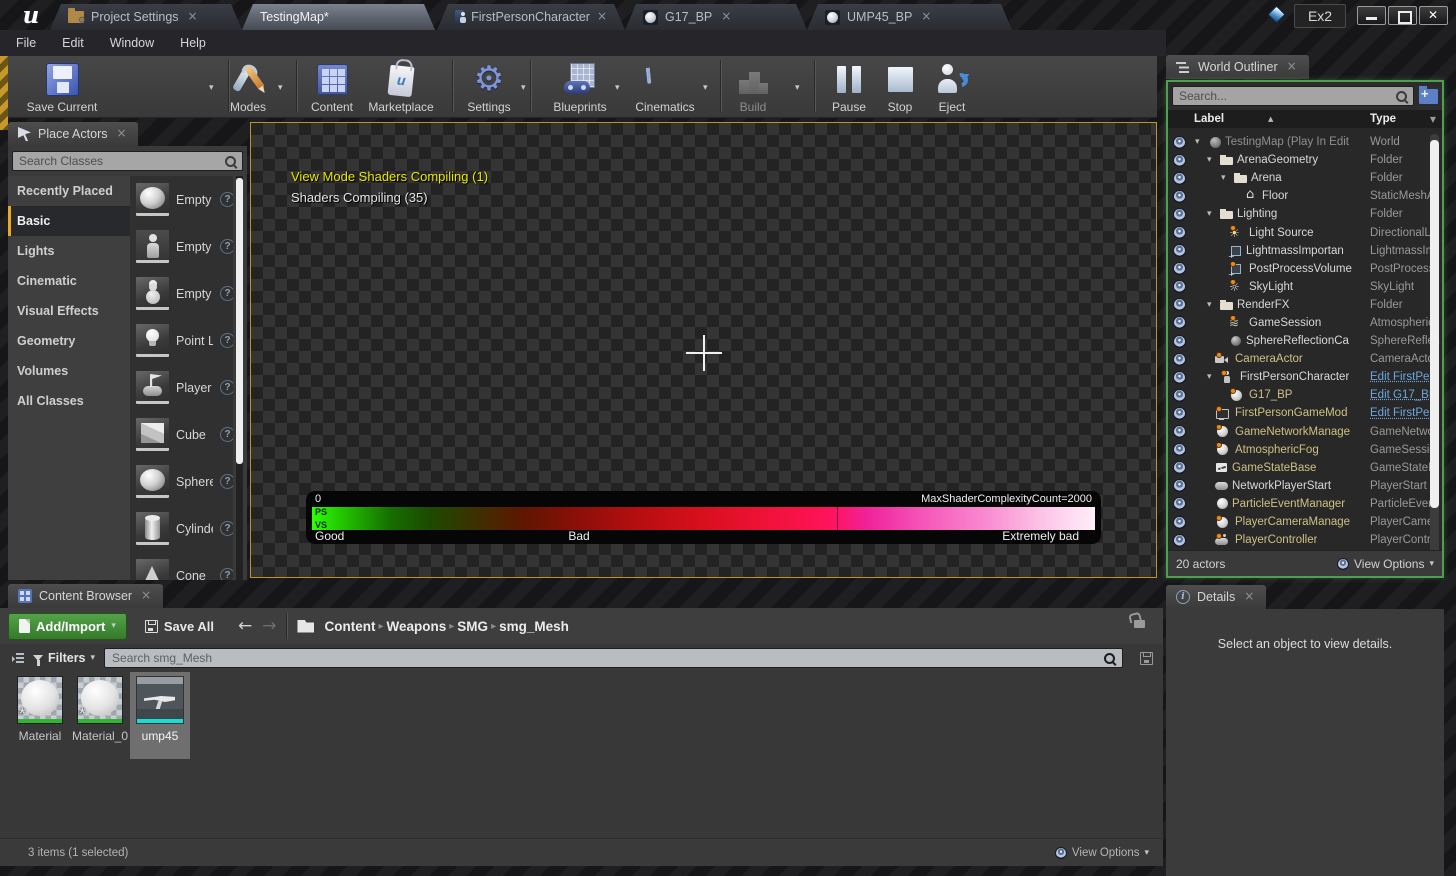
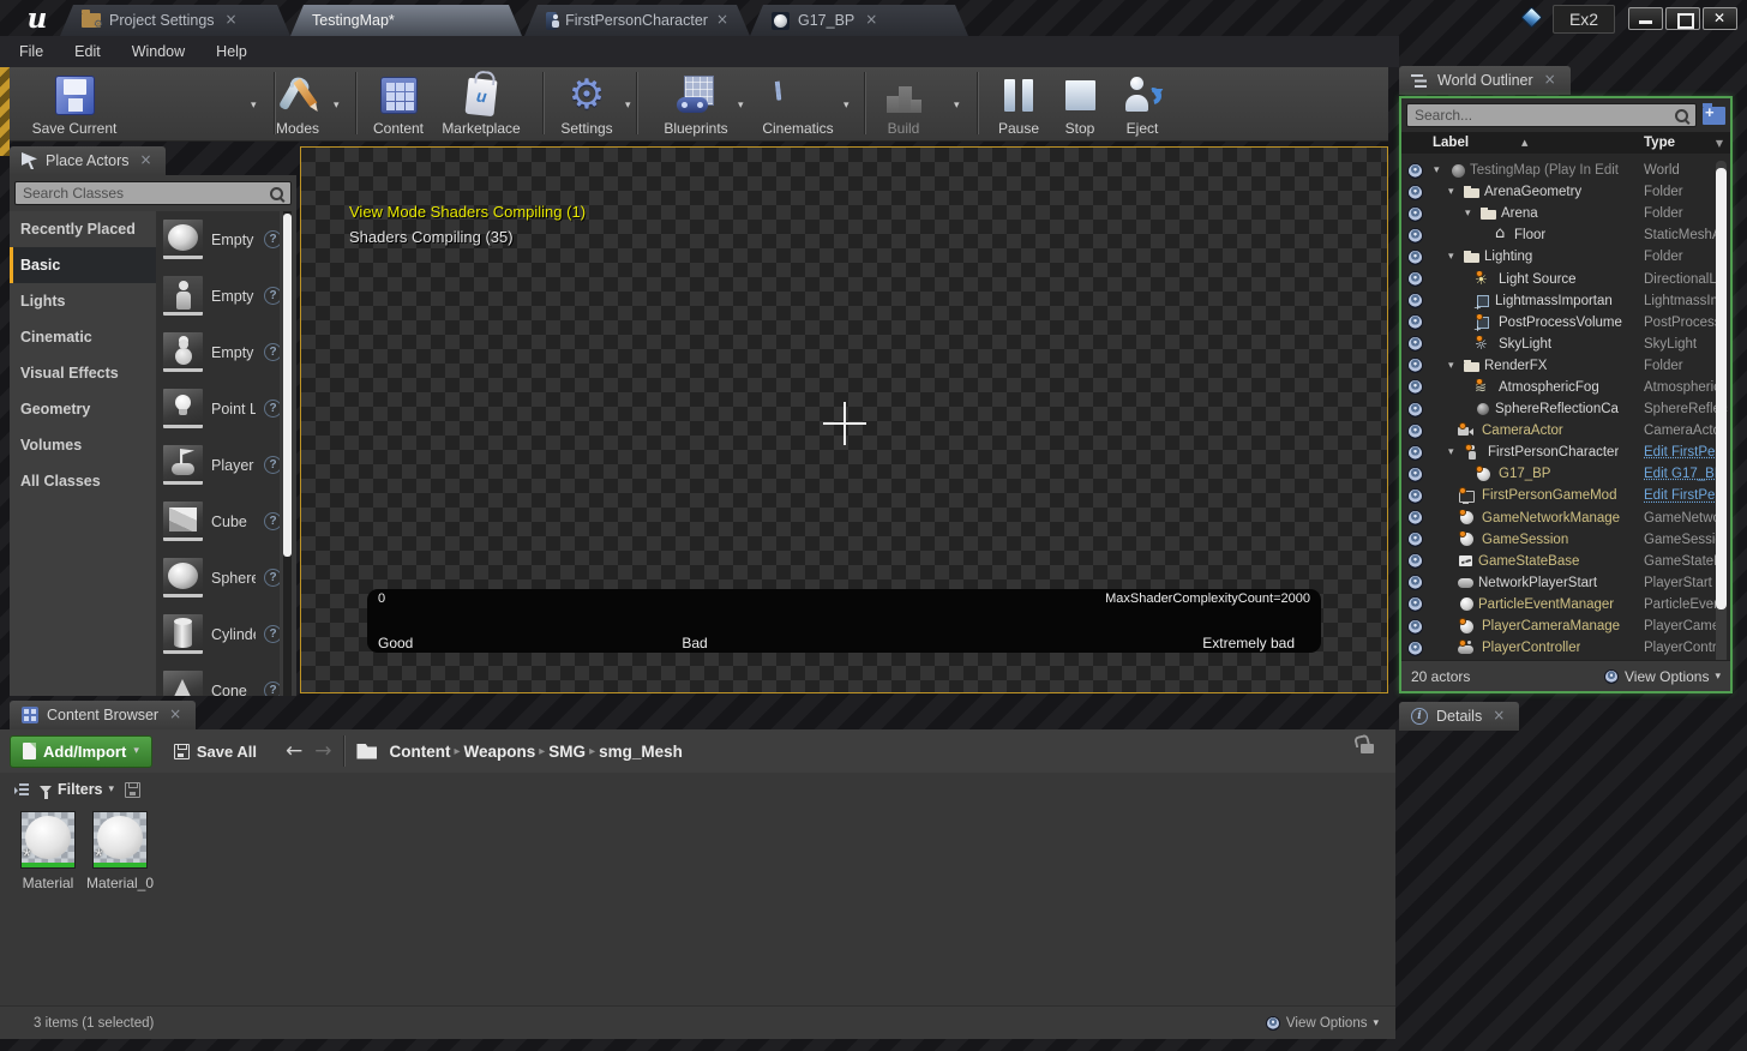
  u
  Project Settings
  TestingMap*
  FirstPersonCharacter
  G17_BP
- UMP45_BP
  Ex2
  File
  Edit
  Window
  Help
  Save Current
  ▾
  Modes
  ▾
  Content
  Marketplace
  ⚙
  Settings
  ▾
  Blueprints
  ▾
  Cinematics
  ▾
  Build
  ▾
  Pause
  Stop
  Eject
  Place Actors
  Search Classes
  Recently Placed
  Basic
  Lights
  Cinematic
  Visual Effects
  Geometry
  Volumes
  All Classes
  ?
  ?
  ?
  ?
  ?
  Cube
  ?
  Sphere
  ?
  Cylind
  ?
  Cone
  ?
  View Mode Shaders Compiling (1)
  Shaders Compiling (35)
  0
  MaxShaderComplexityCount=2000
- PS
- VS
  Good
  Bad
  Extremely bad
  World Outliner
  Search...
  Label
  ▲
  Type
  ▼
  TestingMap (Play In Edit
  World
  ArenaGeometry
  Folder
  Arena
  Folder
  Floor
  StaticMesh
  Lighting
  Folder
  Light Source
  DirectionalL
  LightmassImportan
  LightmassI
  PostProcessVolume
  PostProces
  SkyLight
  SkyLight
  RenderFX
  Folder
- GameSession
+ AtmosphericFog
  Atmospheri
  SphereReflectionCa
  SphereRefl
  CameraActor
  CameraAct
  FirstPersonCharacter
  Edit FirstPe
  G17_BP
  Edit G17_B
  FirstPersonGameMod
  Edit FirstPe
  GameNetworkManage
  GameNetw
- AtmosphericFog
+ GameSession
  GameSessi
  GameStateBase
  GameState
  NetworkPlayerStart
  PlayerStart
  ParticleEventManager
  ParticleEve
  PlayerCameraManage
  PlayerCam
  PlayerController
  PlayerContr
  20 actors
  View Options
  ▾
  i
  Details
- Select an object to view details.
  Content Browser
  Add/Import
  ▾
  Save All
  ←
  →
  Content
  Weapons
  SMG
  smg_Mesh
  Filters
  ▾
- Search smg_Mesh
  Material
  Material_0
- ump45
  3 items (1 selected)
  View Options
  ▾
